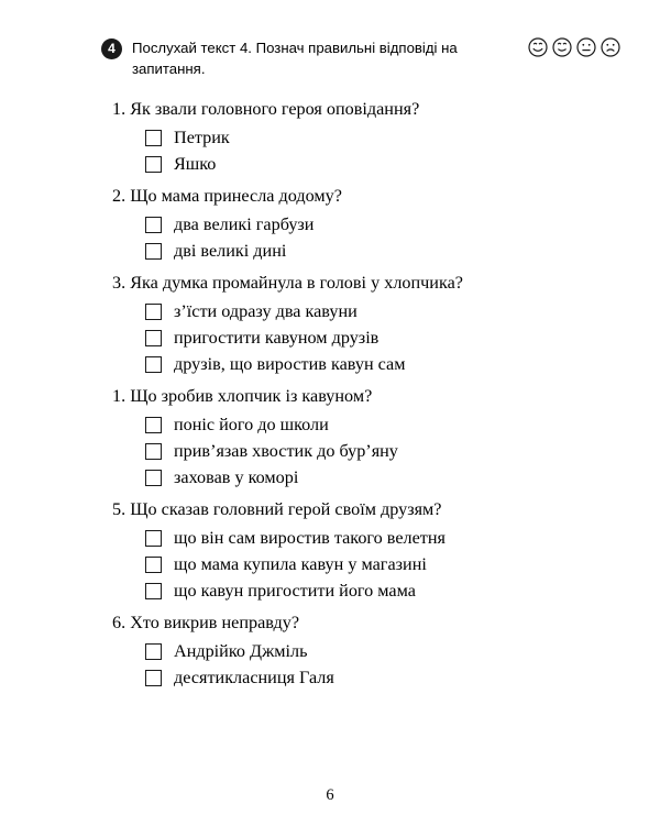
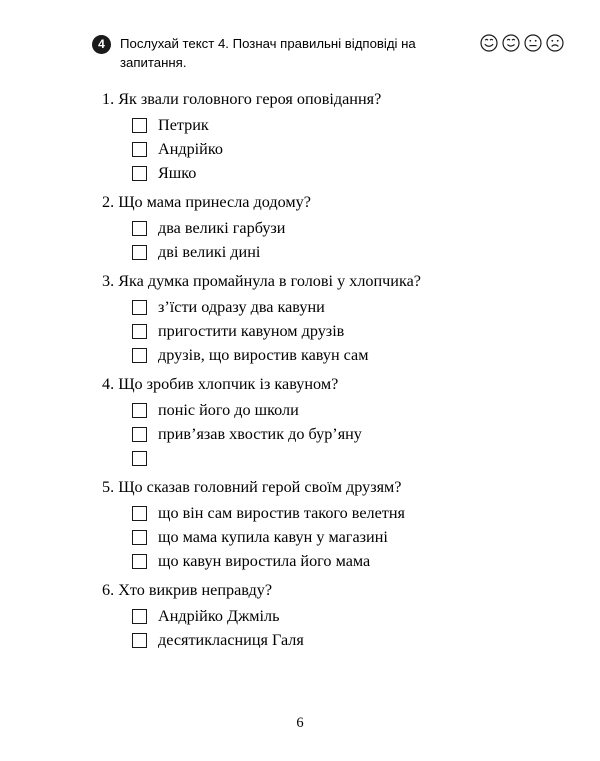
  4
  Послухай текст 4. Познач правильні відповіді на запитання.
  1. Як звали головного героя оповідання?
  Петрик
+ Андрійко
  Яшко
  2. Що мама принесла додому?
  два великі гарбузи
  дві великі дині
  3. Яка думка промайнула в голові у хлопчика?
  з’їсти одразу два кавуни
  пригостити кавуном друзів
  друзів, що виростив кавун сам
- 1. Що зробив хлопчик із кавуном?
+ 4. Що зробив хлопчик із кавуном?
  поніс його до школи
  прив’язав хвостик до бур’яну
- заховав у коморі
  5. Що сказав головний герой своїм друзям?
  що він сам виростив такого велетня
  що мама купила кавун у магазині
- що кавун пригостити його мама
+ що кавун виростила його мама
  6. Хто викрив неправду?
  Андрійко Джміль
  десятикласниця Галя
  6
